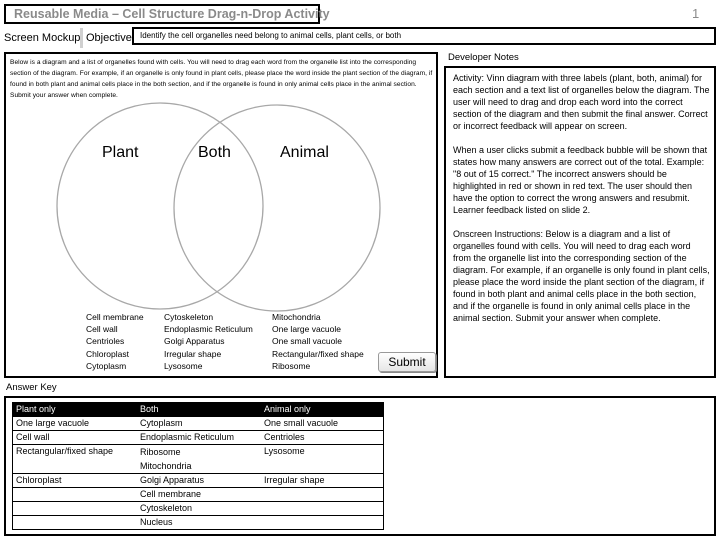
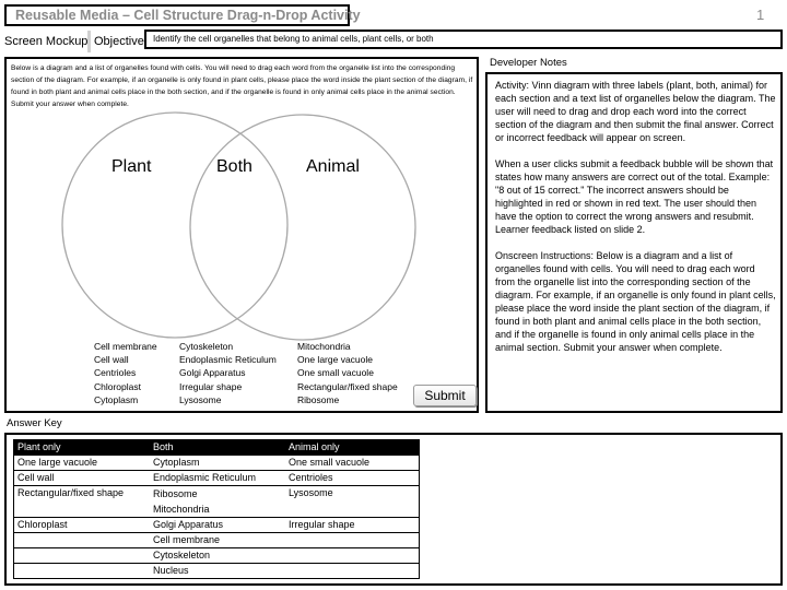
  Reusable Media – Cell Structure Drag-n-Drop Activity
  1
  Screen Mockup
  Objective
- Identify the cell organelles need belong to animal cells, plant cells, or both
+ Identify the cell organelles that belong to animal cells, plant cells, or both
  Plant
  Both
  Animal
  Cell membrane
  Cell wall
  Centrioles
  Chloroplast
  Cytoplasm
  Cytoskeleton
  Endoplasmic Reticulum
  Golgi Apparatus
  Irregular shape
  Lysosome
  Mitochondria
  One large vacuole
  One small vacuole
  Rectangular/fixed shape
  Ribosome
  Submit
  Developer Notes
  Activity: Vinn diagram with three labels (plant, both, animal) for each section and a text list of organelles below the diagram. The user will need to drag and drop each word into the correct section of the diagram and then submit the final answer. Correct or incorrect feedback will appear on screen.
  When a user clicks submit a feedback bubble will be shown that states how many answers are correct out of the total. Example: "8 out of 15 correct." The incorrect answers should be highlighted in red or shown in red text. The user should then have the option to correct the wrong answers and resubmit. Learner feedback listed on slide 2.
  Onscreen Instructions: Below is a diagram and a list of organelles found with cells. You will need to drag each word from the organelle list into the corresponding section of the diagram. For example, if an organelle is only found in plant cells, please place the word inside the plant section of the diagram, if found in both plant and animal cells place in the both section, and if the organelle is found in only animal cells place in the animal section. Submit your answer when complete.
  Answer Key
  Plant only	Both	Animal only
  One large vacuole	Cytoplasm	One small vacuole
  Cell wall	Endoplasmic Reticulum	Centrioles
  Rectangular/fixed shape	Ribosome Mitochondria	Lysosome
  Chloroplast	Golgi Apparatus	Irregular shape
  	Cell membrane
  	Cytoskeleton
  	Nucleus
